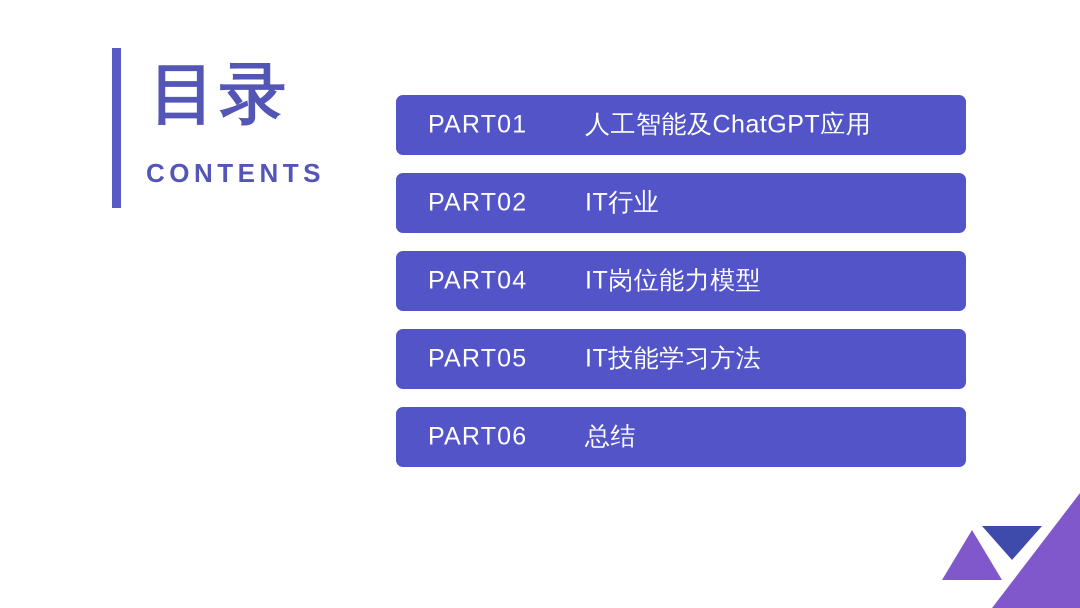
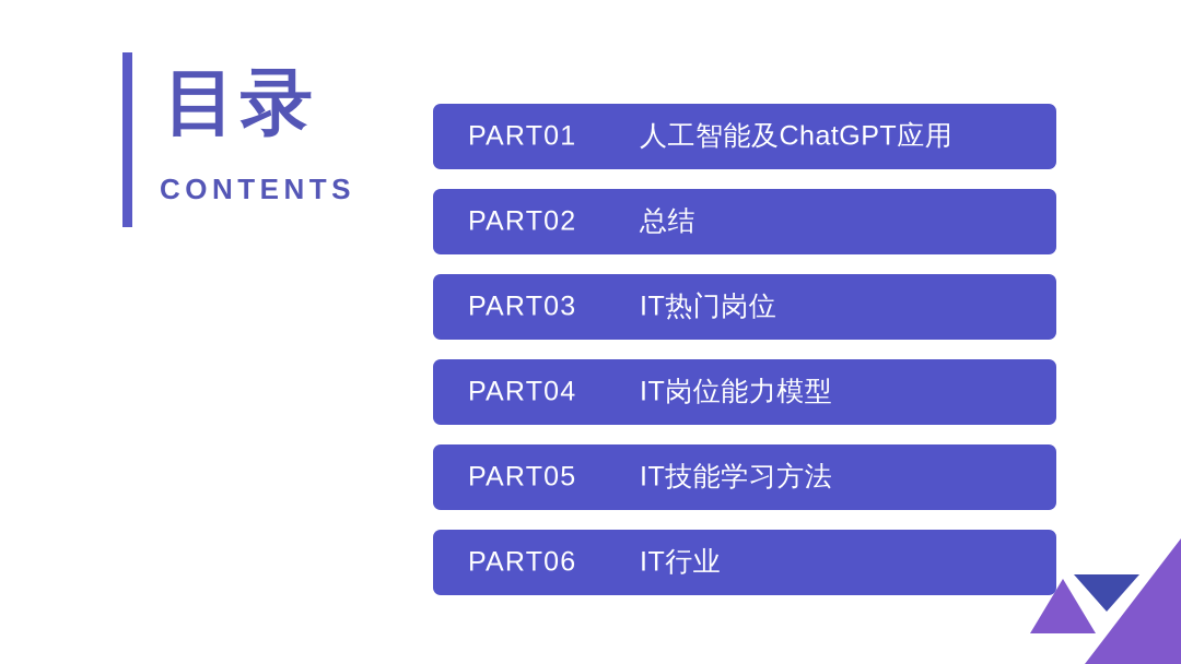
  目录
  CONTENTS
  PART01
  人工智能及ChatGPT应用
  PART02
- IT行业
+ 总结
+ PART03
+ IT热门岗位
  PART04
  IT岗位能力模型
  PART05
  IT技能学习方法
  PART06
- 总结
+ IT行业
